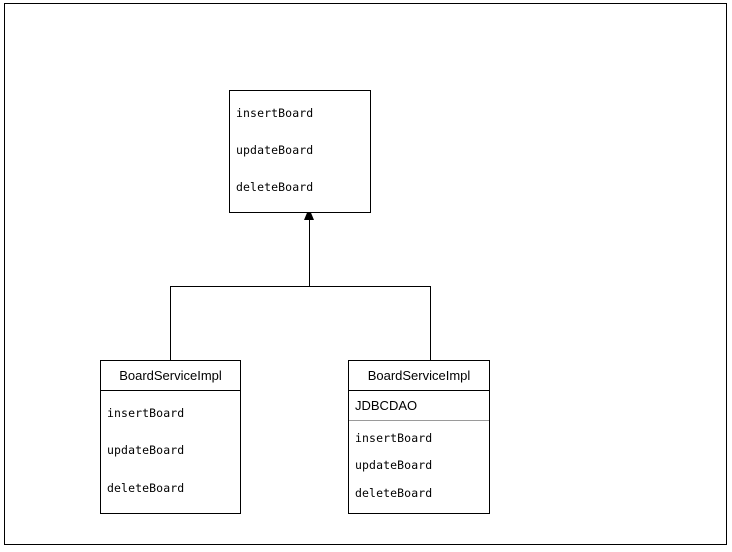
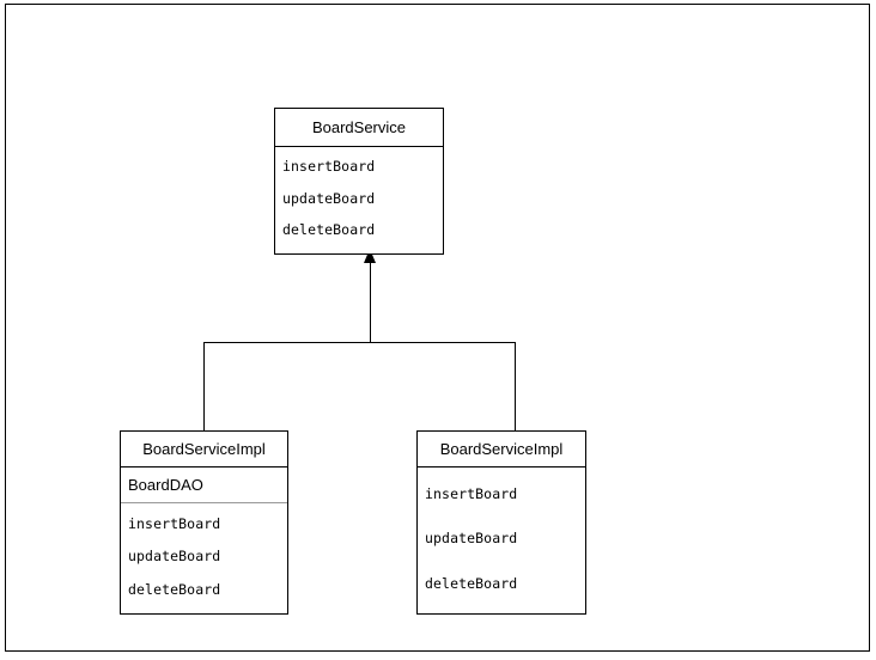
+ BoardService
  insertBoard
  updateBoard
  deleteBoard
  BoardServiceImpl
+ BoardDAO
  insertBoard
  updateBoard
  deleteBoard
  BoardServiceImpl
- JDBCDAO
  insertBoard
  updateBoard
  deleteBoard
